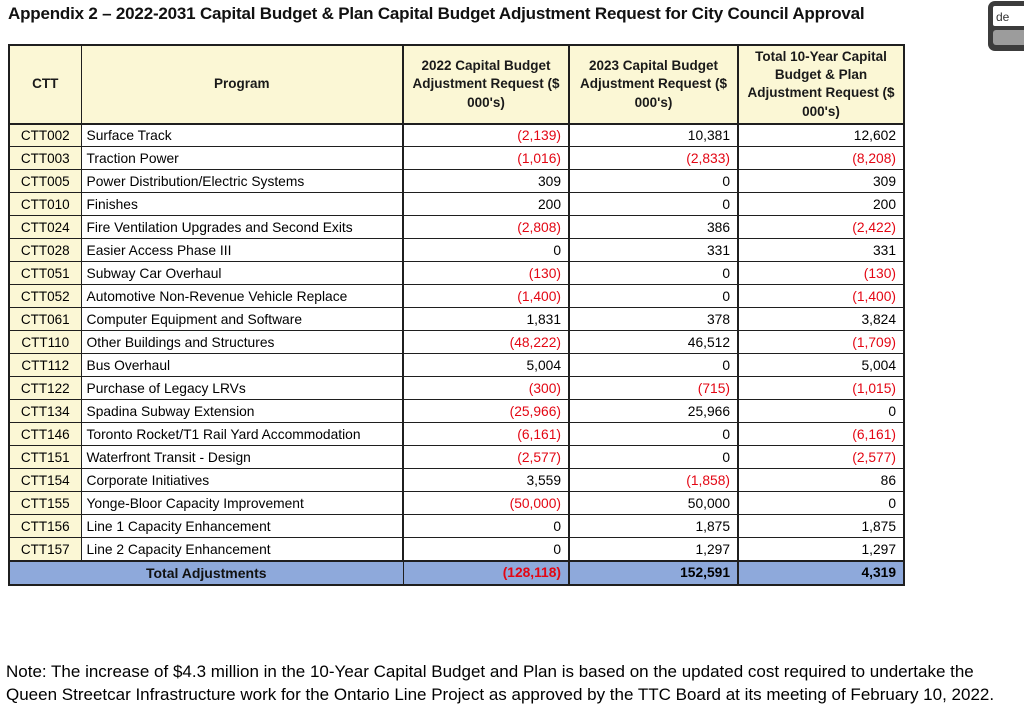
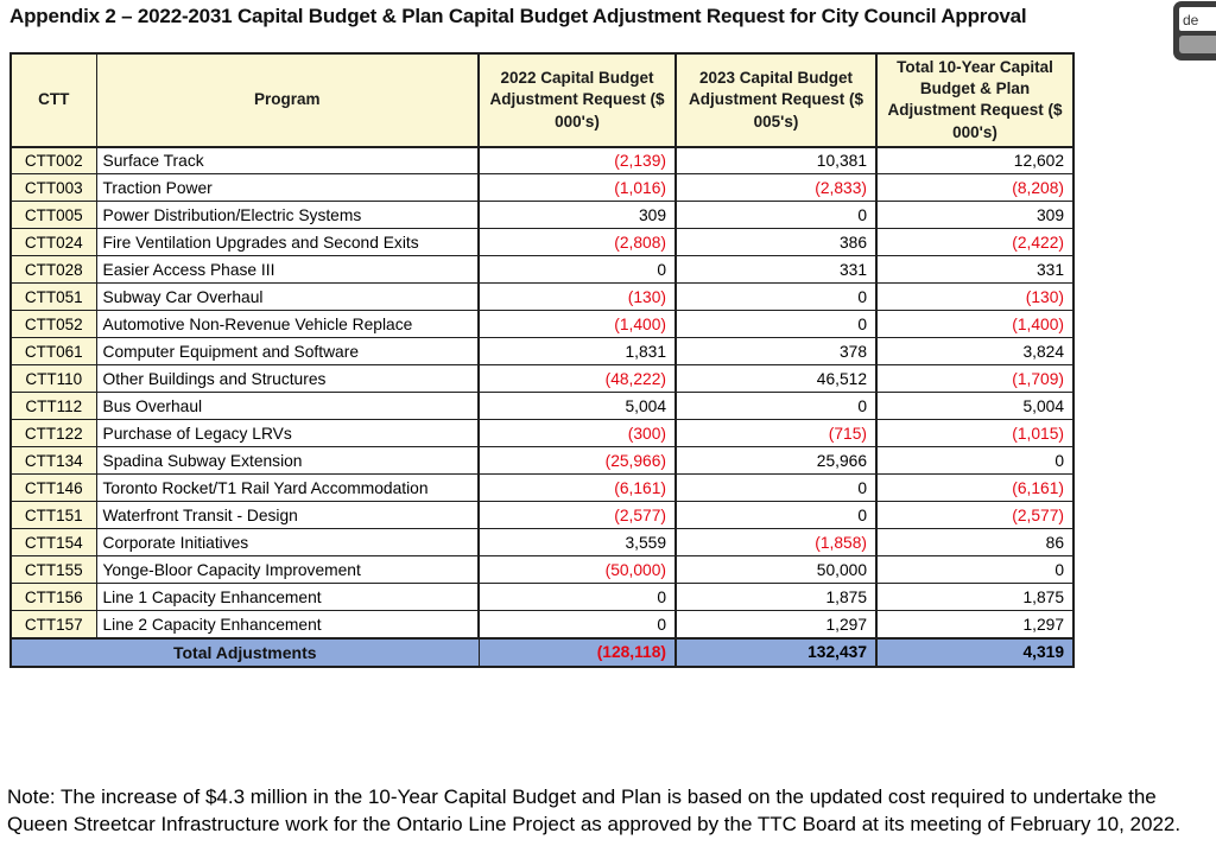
  Appendix 2 – 2022-2031 Capital Budget & Plan Capital Budget Adjustment Request for City Council Approval
  de
- CTT	Program	2022 Capital Budget Adjustment Request ($ 000's)	2023 Capital Budget Adjustment Request ($ 000's)	Total 10-Year Capital Budget & Plan Adjustment Request ($ 000's)
+ CTT	Program	2022 Capital Budget Adjustment Request ($ 000's)	2023 Capital Budget Adjustment Request ($ 005's)	Total 10-Year Capital Budget & Plan Adjustment Request ($ 000's)
  CTT002	Surface Track	(2,139)	10,381	12,602
  CTT003	Traction Power	(1,016)	(2,833)	(8,208)
  CTT005	Power Distribution/Electric Systems	309	0	309
- CTT010	Finishes	200	0	200
  CTT024	Fire Ventilation Upgrades and Second Exits	(2,808)	386	(2,422)
  CTT028	Easier Access Phase III	0	331	331
  CTT051	Subway Car Overhaul	(130)	0	(130)
  CTT052	Automotive Non-Revenue Vehicle Replace	(1,400)	0	(1,400)
  CTT061	Computer Equipment and Software	1,831	378	3,824
  CTT110	Other Buildings and Structures	(48,222)	46,512	(1,709)
  CTT112	Bus Overhaul	5,004	0	5,004
  CTT122	Purchase of Legacy LRVs	(300)	(715)	(1,015)
  CTT134	Spadina Subway Extension	(25,966)	25,966	0
  CTT146	Toronto Rocket/T1 Rail Yard Accommodation	(6,161)	0	(6,161)
  CTT151	Waterfront Transit - Design	(2,577)	0	(2,577)
  CTT154	Corporate Initiatives	3,559	(1,858)	86
  CTT155	Yonge-Bloor Capacity Improvement	(50,000)	50,000	0
  CTT156	Line 1 Capacity Enhancement	0	1,875	1,875
  CTT157	Line 2 Capacity Enhancement	0	1,297	1,297
- Total Adjustments	(128,118)	152,591	4,319
+ Total Adjustments	(128,118)	132,437	4,319
  Note: The increase of $4.3 million in the 10-Year Capital Budget and Plan is based on the updated cost required to undertake the Queen Streetcar Infrastructure work for the Ontario Line Project as approved by the TTC Board at its meeting of February 10, 2022.
